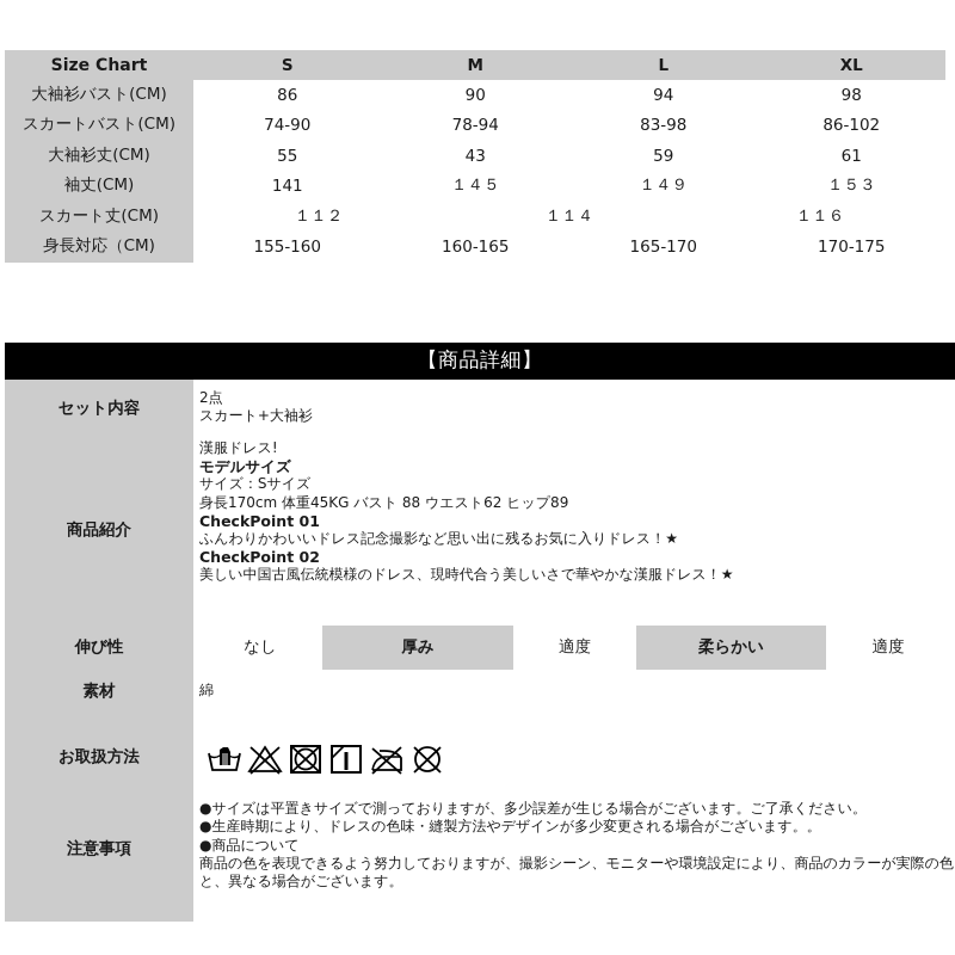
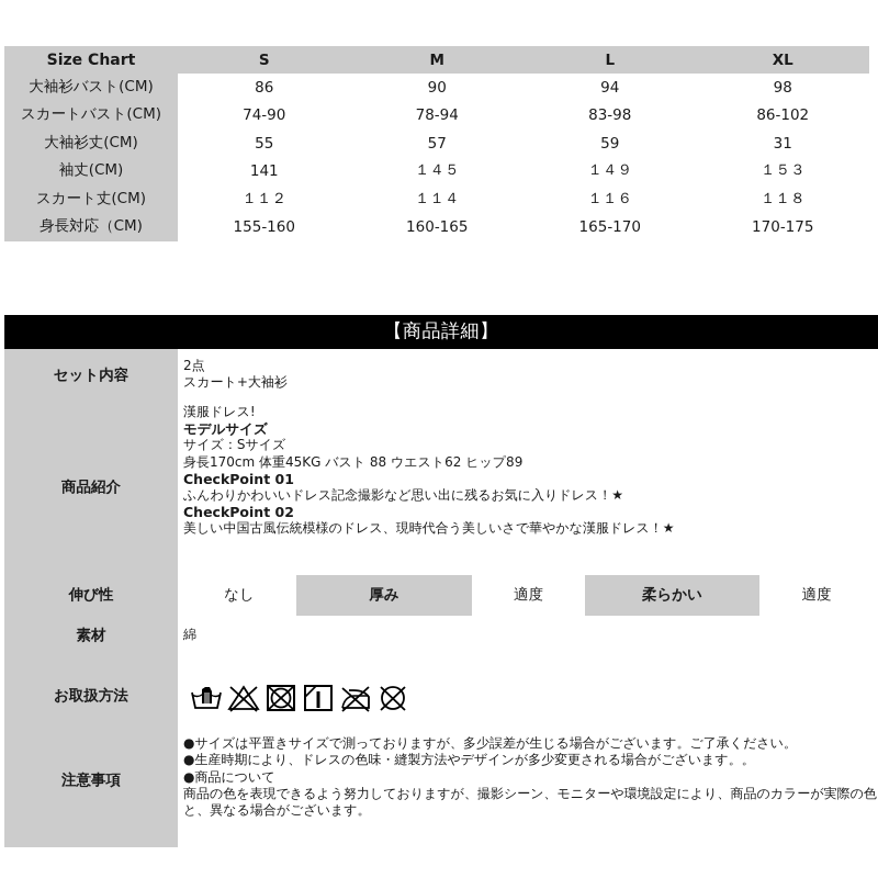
  Size Chart
  S
  M
  L
  XL
  大袖衫バスト(CM)
  86
  90
  94
  98
  スカートバスト(CM)
  74-90
  78-94
  83-98
  86-102
  大袖衫丈(CM)
  55
- 43
+ 57
  59
- 61
+ 31
  袖丈(CM)
  141
  １４５
  １４９
  １５３
  スカート丈(CM)
  １１２
  １１４
  １１６
+ １１８
  身長対応（CM)
  155-160
  160-165
  165-170
  170-175
  【商品詳細】
  セット内容
  2点
  スカート+大袖衫
  商品紹介
  漢服ドレス!
  モデルサイズ
  サイズ：Sサイズ
  身長170cm 体重45KG バスト 88 ウエスト62 ヒップ89
  CheckPoint 01
  ふんわりかわいいドレス記念撮影など思い出に残るお気に入りドレス！★
  CheckPoint 02
  美しい中国古風伝統模様のドレス、現時代合う美しいさで華やかな漢服ドレス！★
  伸び性
  なし
  厚み
  適度
  柔らかい
  適度
  素材
  綿
  お取扱方法
  注意事項
  ●サイズは平置きサイズで測っておりますが、多少誤差が生じる場合がございます。ご了承ください。
  ●生産時期により、ドレスの色味・縫製方法やデザインが多少変更される場合がございます。。
  ●商品について
  商品の色を表現できるよう努力しておりますが、撮影シーン、モニターや環境設定により、商品のカラーが実際の色
  と、異なる場合がございます。
